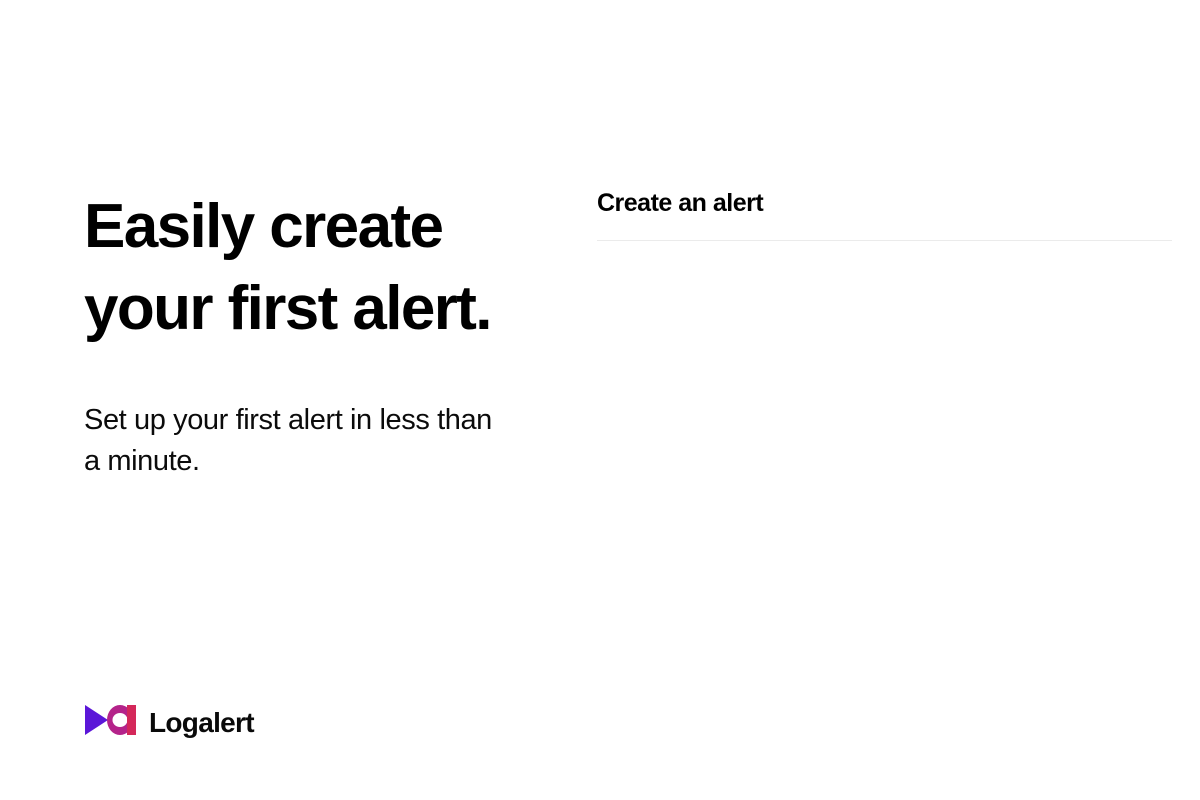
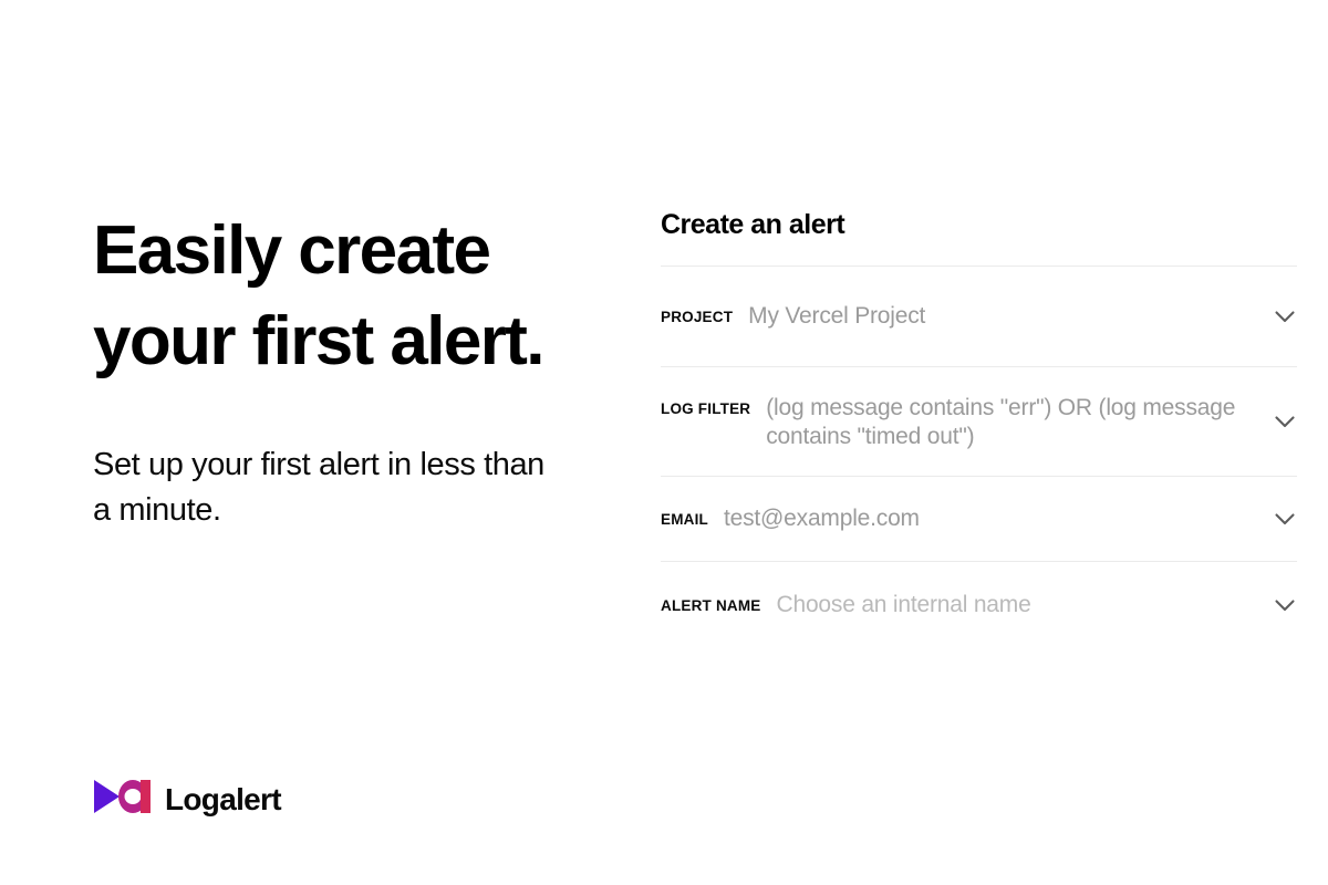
  Easily create
  your first alert.
  Set up your first alert in less than
  a minute.
  Logalert
  Create an alert
+ PROJECT
+ My Vercel Project
+ LOG FILTER
+ (log message contains "err") OR (log message contains "timed out")
+ EMAIL
+ test@example.com
+ ALERT NAME
+ Choose an internal name
